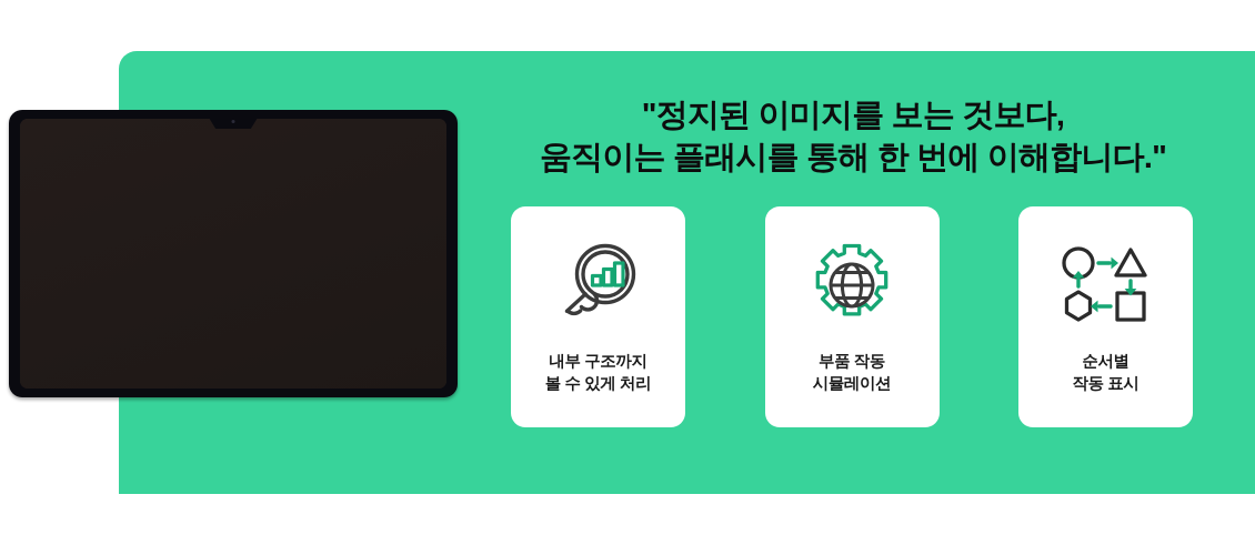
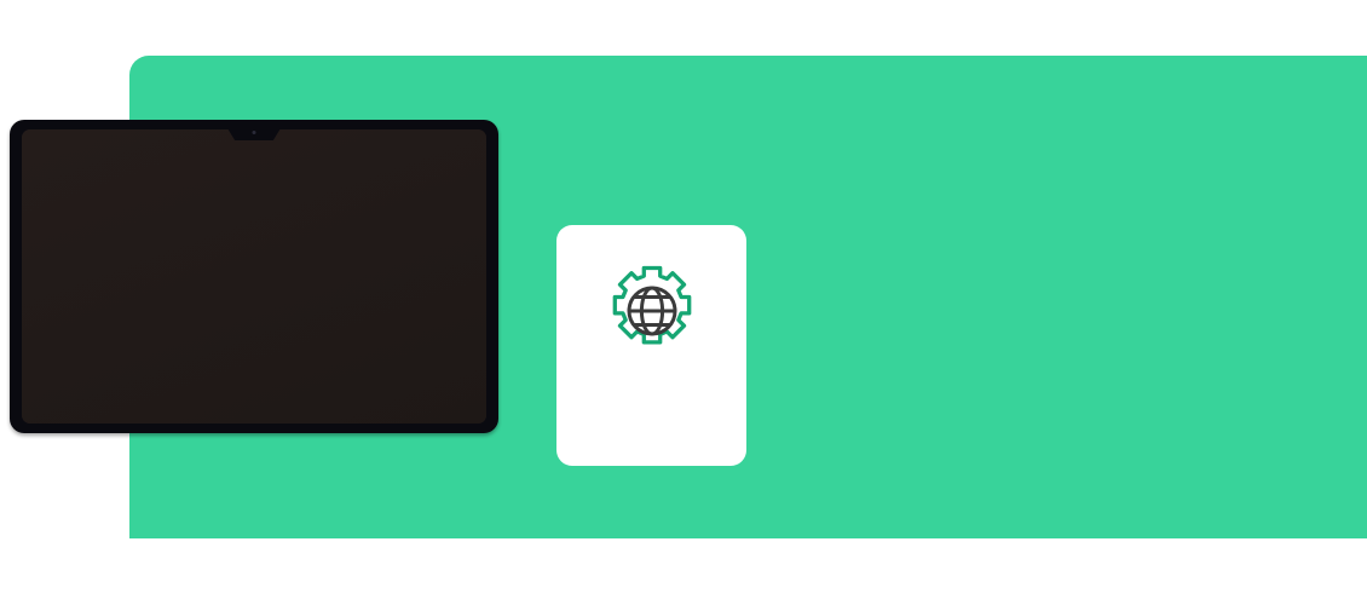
- "정지된 이미지를 보는 것보다,
- 움직이는 플래시를 통해 한 번에 이해합니다."
- 내부 구조까지
- 볼 수 있게 처리
- 부품 작동
- 시뮬레이션
- 순서별
- 작동 표시
